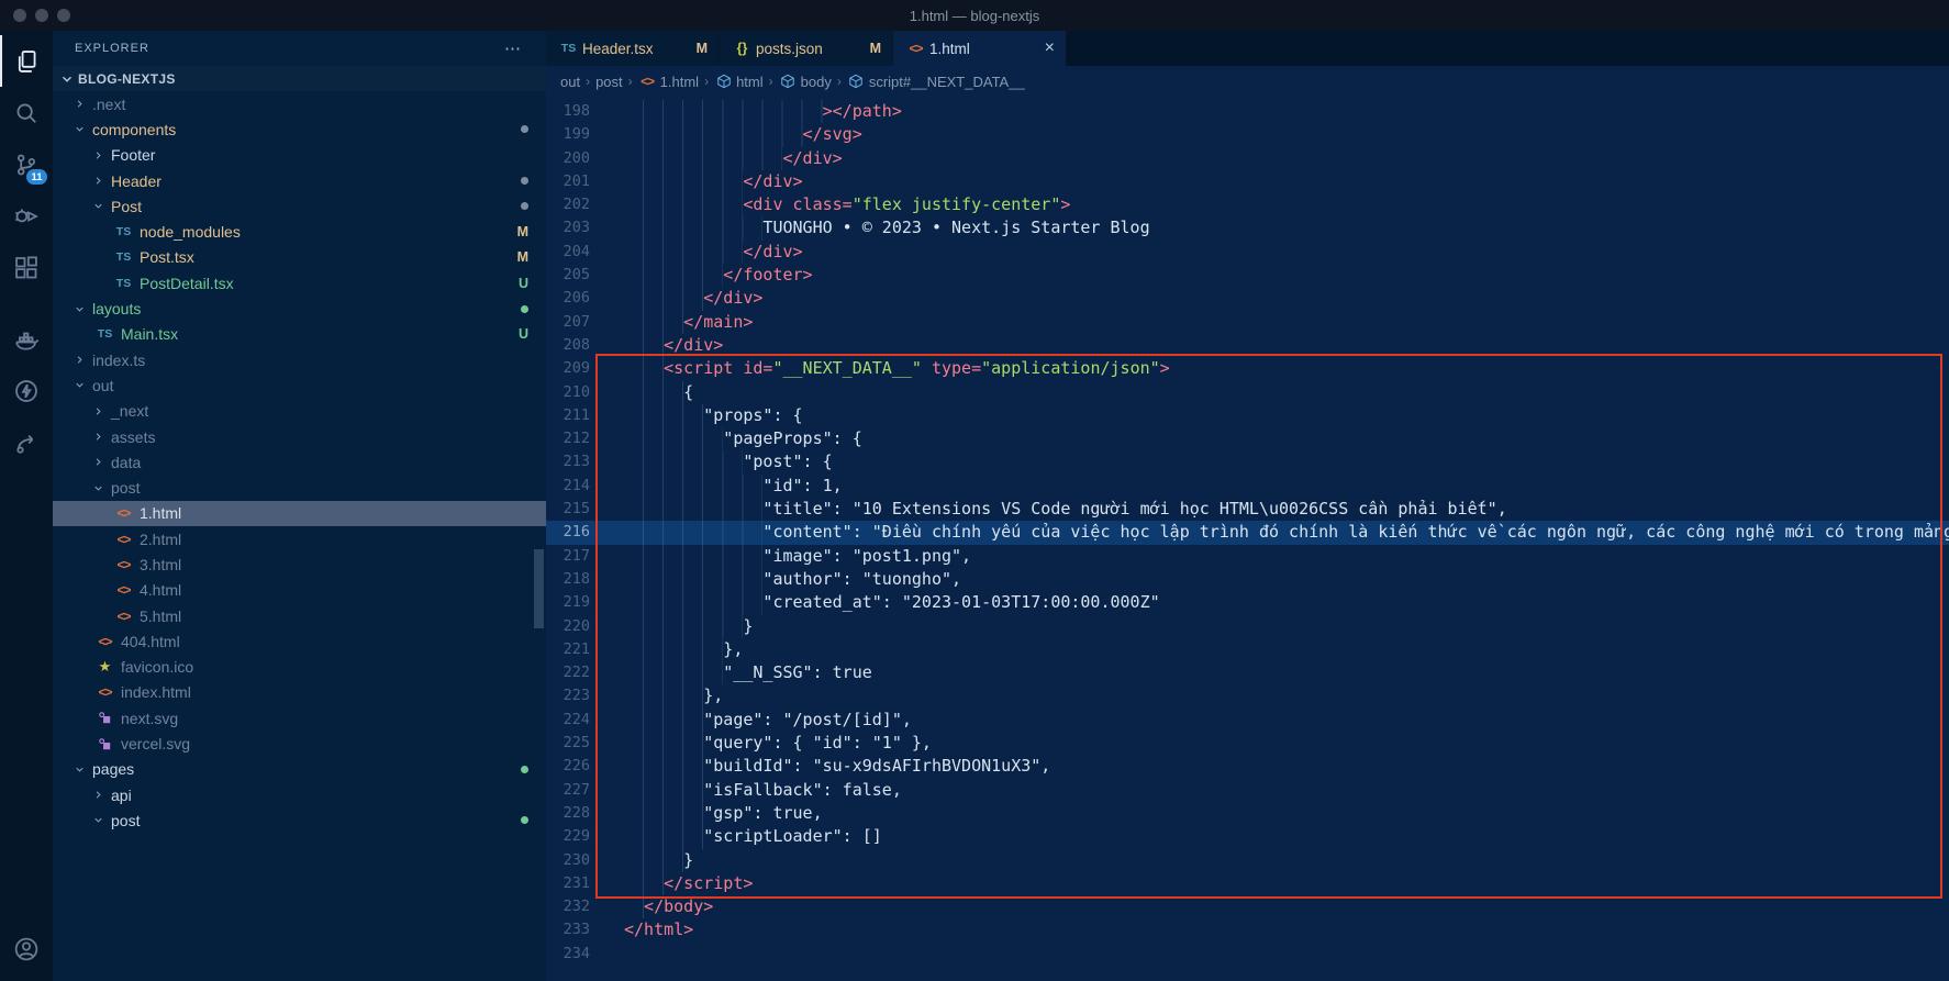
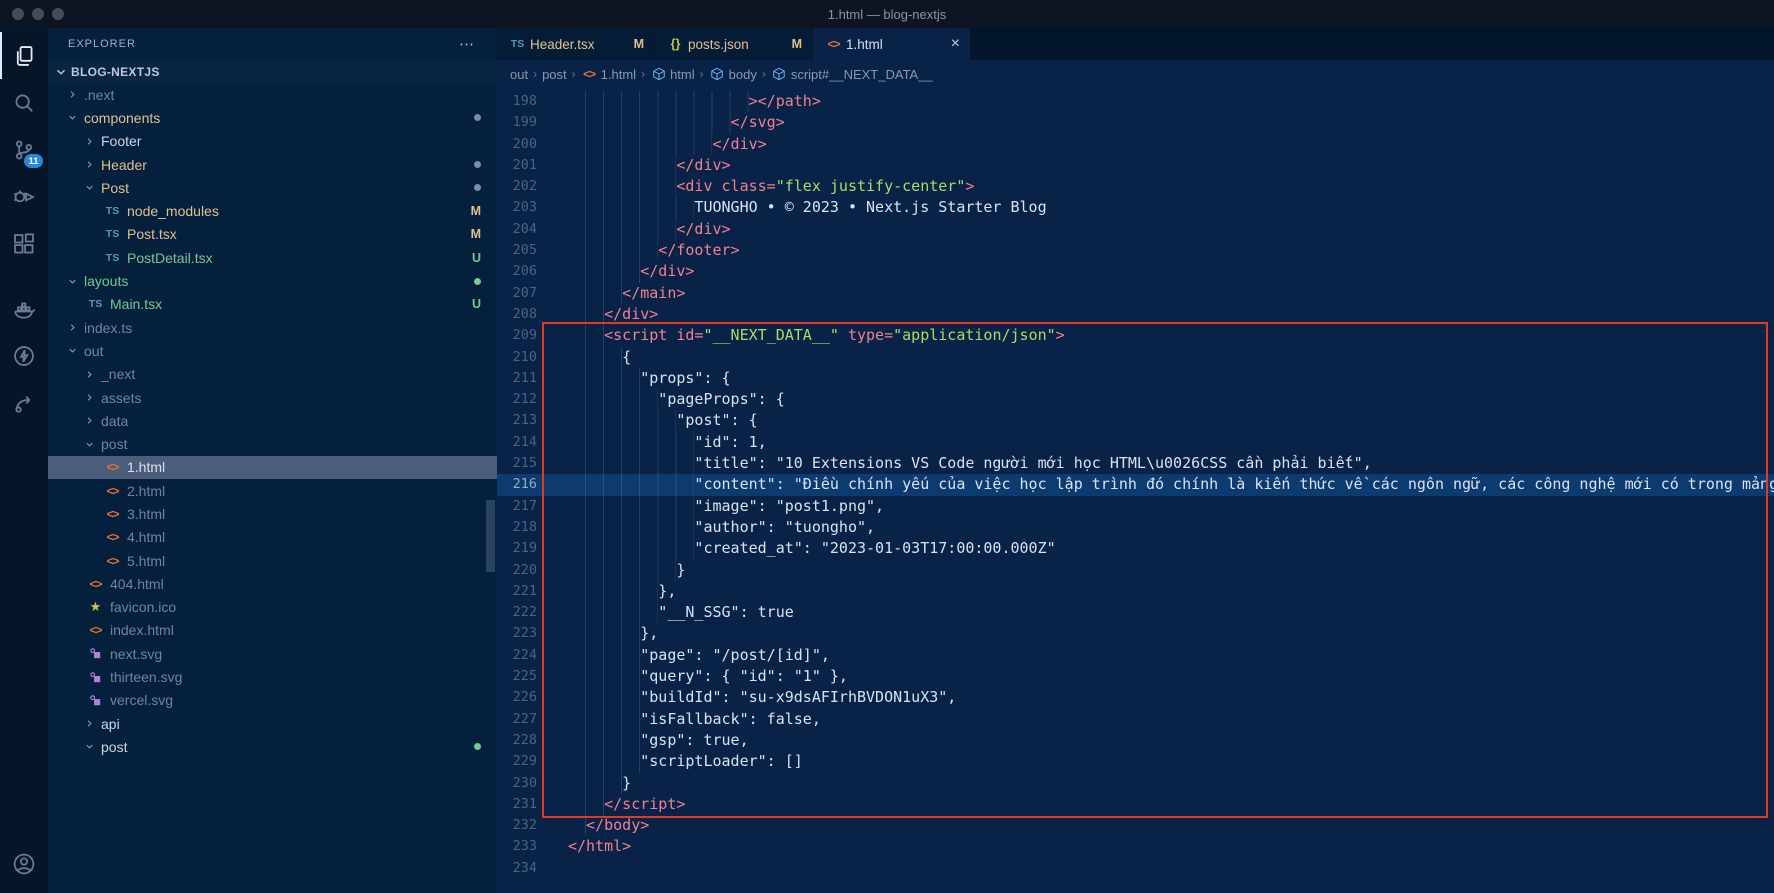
  1.html — blog-nextjs
  11
  EXPLORER
  ⋯
  BLOG-NEXTJS
  .next
  components
  Footer
  Header
  Post
  TS
  node_modules
  M
  TS
  Post.tsx
  M
  TS
  PostDetail.tsx
  U
  layouts
  TS
  Main.tsx
  U
  index.ts
  out
  _next
  assets
  data
  post
  <>
  1.html
  <>
  2.html
  <>
  3.html
  <>
  4.html
  <>
  5.html
  <>
  404.html
  ★
  favicon.ico
  <>
  index.html
  next.svg
+ thirteen.svg
  vercel.svg
- pages
  api
  post
  TS
  Header.tsx
  M
  {}
  posts.json
  M
  <>
  1.html
  ×
  out
  ›
  post
  ›
  <>
  1.html
  ›
  html
  ›
  body
  ›
  script#__NEXT_DATA__
  198 ></path>
  199 </svg>
  200 </div>
  201 </div>
  202 <div class="flex justify-center">
  203 TUONGHO • © 2023 • Next.js Starter Blog
  204 </div>
  205 </footer>
  206 </div>
  207 </main>
  208 </div>
  209 <script id="__NEXT_DATA__" type="application/json">
  210 {
  211 "props": {
  212 "pageProps": {
  213 "post": {
  214 "id": 1,
  215 "title": "10 Extensions VS Code người mới học HTML\u0026CSS cần phải biết",
  216 "content": "Điều chính yếu của việc học lập trình đó chính là kiến thức về các ngôn ngữ, các công nghệ mới có trong mản
  217 "image": "post1.png",
  218 "author": "tuongho",
  219 "created_at": "2023-01-03T17:00:00.000Z"
  220 }
  221 },
  222 "__N_SSG": true
  223 },
  224 "page": "/post/[id]",
  225 "query": { "id": "1" },
  226 "buildId": "su-x9dsAFIrhBVDON1uX3",
  227 "isFallback": false,
  228 "gsp": true,
  229 "scriptLoader": []
  230 }
  231 </script>
  232 </body>
  233 </html>
  234
